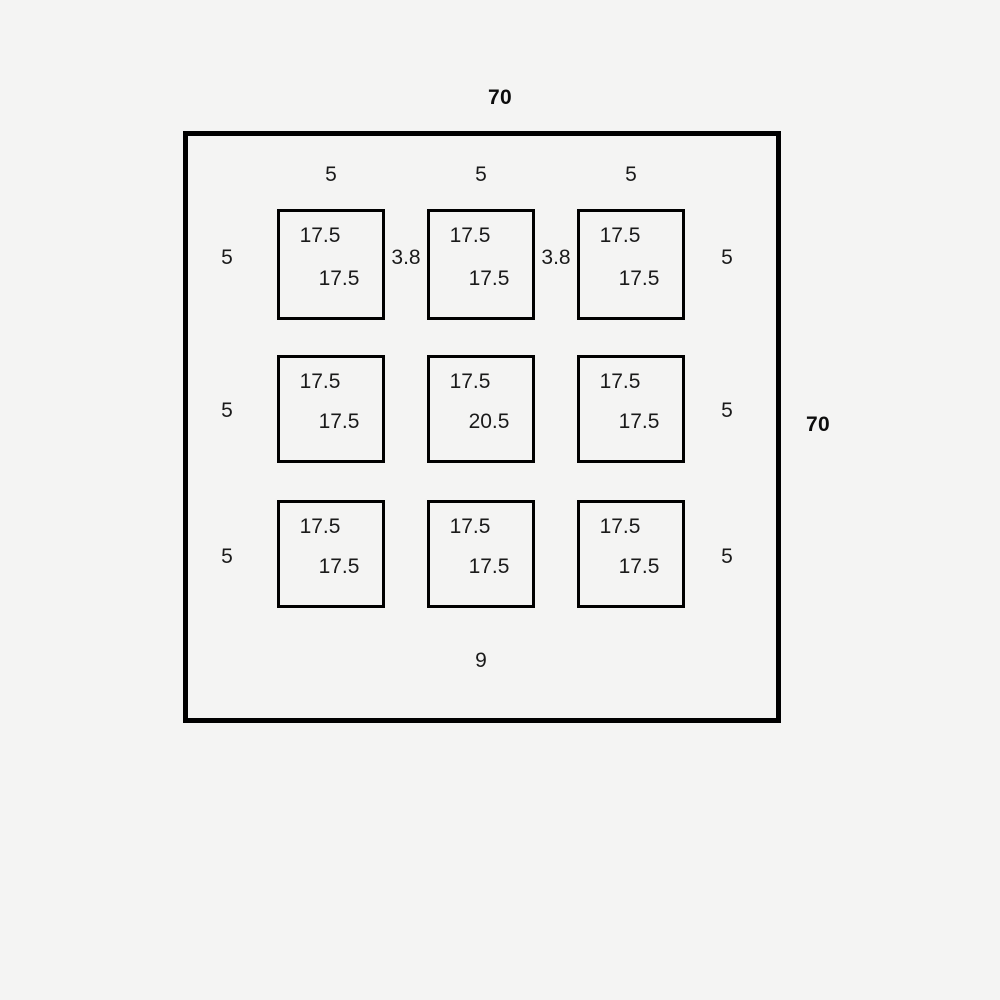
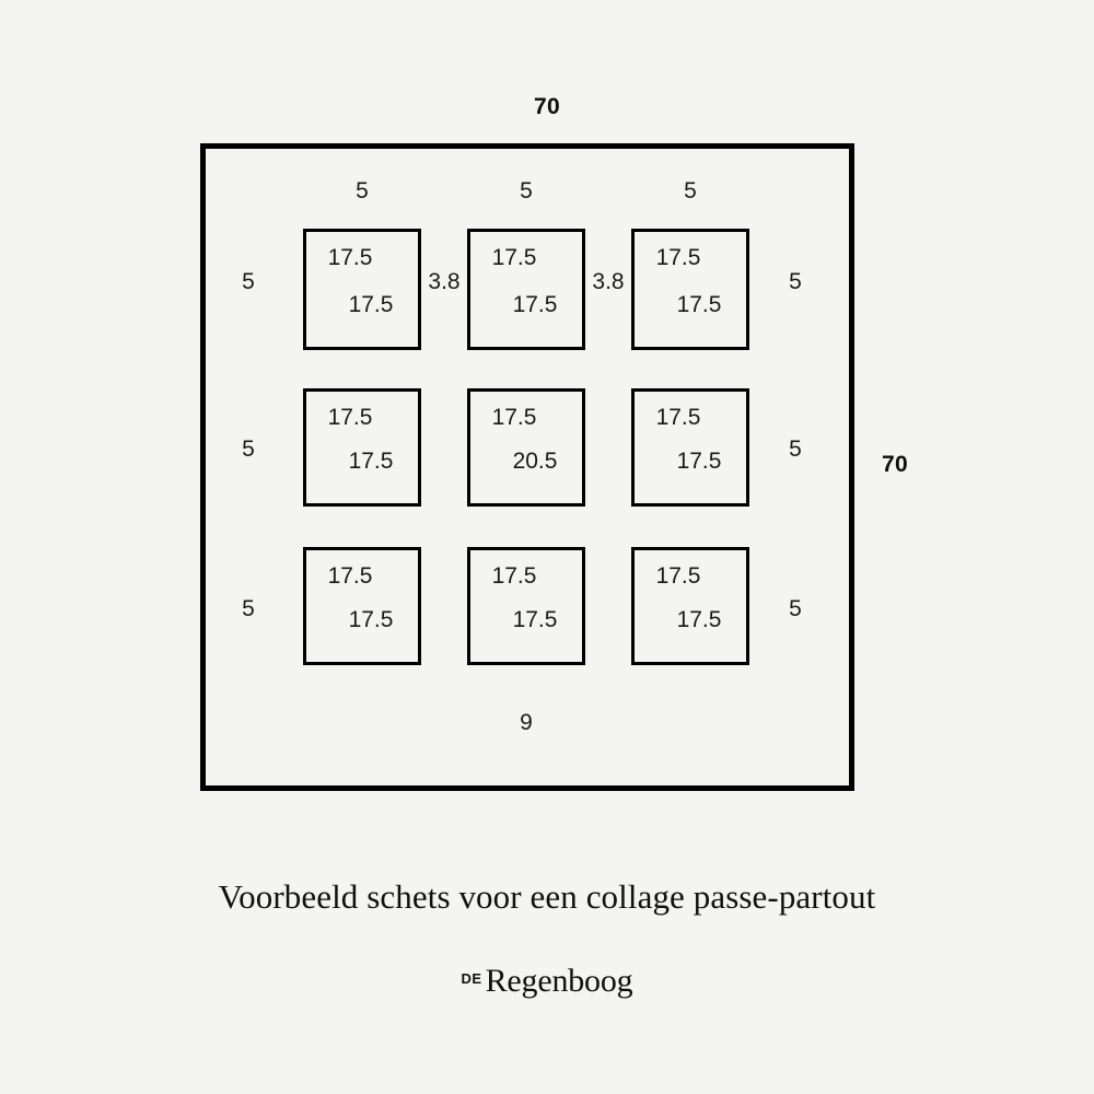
  70
  70
  5
  5
  5
  5
  5
  5
  5
  5
  5
  3.8
  3.8
  9
  17.5
  17.5
  17.5
  17.5
  17.5
  17.5
  17.5
  17.5
  17.5
  20.5
  17.5
  17.5
  17.5
  17.5
  17.5
  17.5
  17.5
  17.5
+ Voorbeeld schets voor een collage passe-partout
+ DE Regenboog
